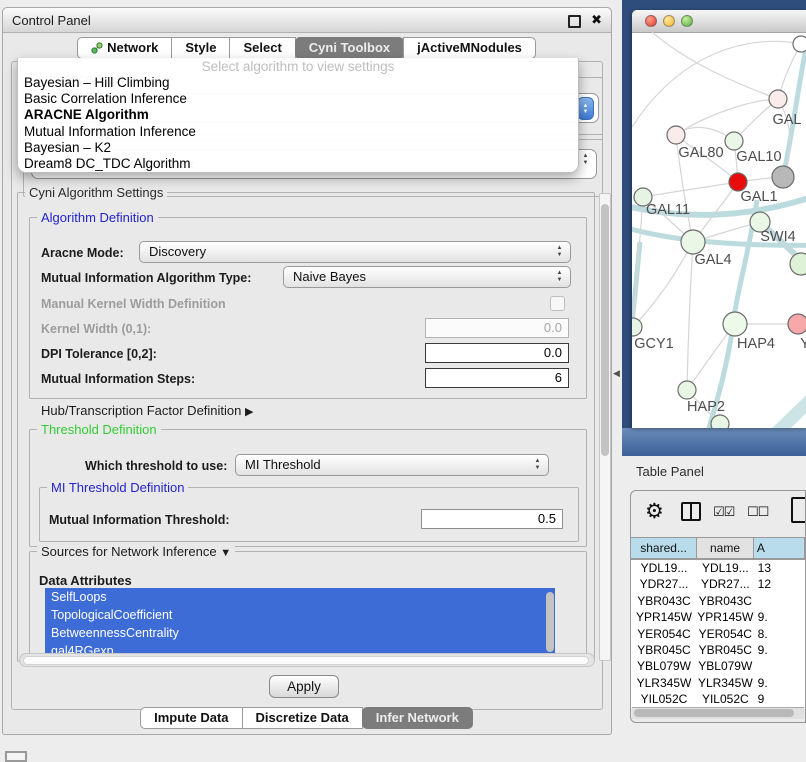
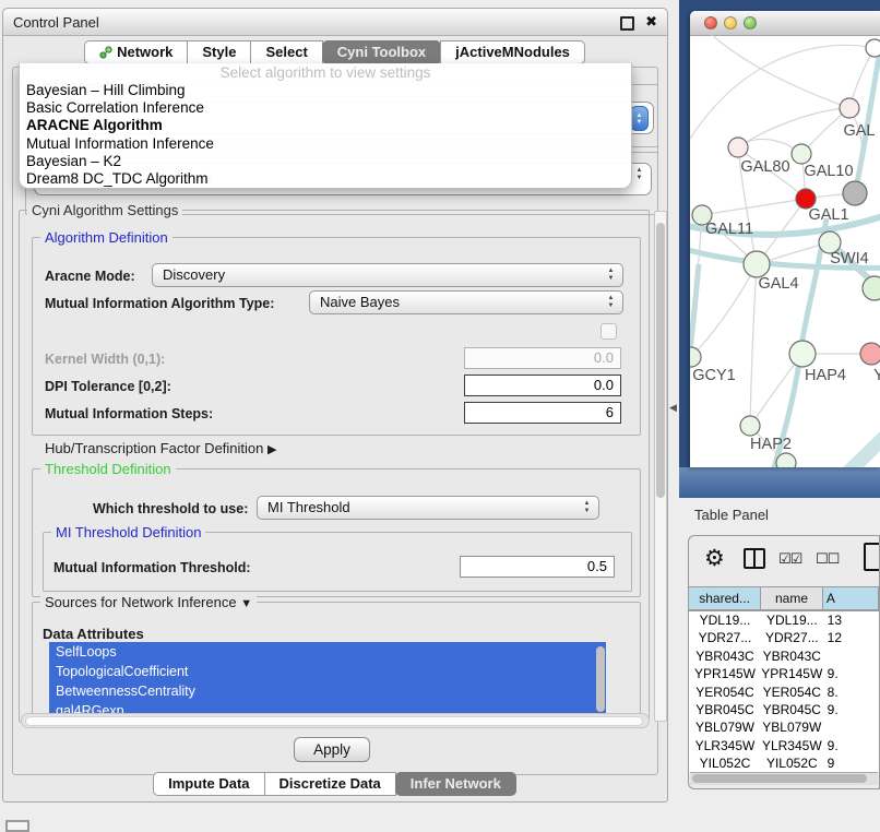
  Control Panel
  ✖
  Network
  Style
  Select
  Cyni Toolbox
  jActiveMNodules
  Select algorithm to view settings
  Bayesian – Hill Climbing
  Basic Correlation Inference
  ARACNE Algorithm
  Mutual Information Inference
  Bayesian – K2
  Dream8 DC_TDC Algorithm
  Cyni Algorithm Settings
  Algorithm Definition
  Aracne Mode:
  Discovery
  Mutual Information Algorithm Type:
  Naive Bayes
- Manual Kernel Width Definition
  Kernel Width (0,1):
  0.0
  DPI Tolerance [0,2]:
  0.0
  Mutual Information Steps:
  6
  Hub/Transcription Factor Definition ▶
  Threshold Definition
  Which threshold to use:
  MI Threshold
  MI Threshold Definition
  Mutual Information Threshold:
  0.5
  Sources for Network Inference ▼
  Data Attributes
  SelfLoops
  TopologicalCoefficient
  BetweennessCentrality
  gal4RGexp
  Apply
  Impute Data
  Discretize Data
  Infer Network
  ◀
  GAL
  GAL80
  GAL10
  GAL1
  GAL11
  SWI4
  GAL4
  GCY1
  HAP4
  Y
  HAP2
  Table Panel
  ⚙
  ☑☑
  ☐☐
  shared...
  name
  A
  YDL19...
  YDL19...
  13
  YDR27...
  YDR27...
  12
  YBR043C
  YBR043C
  YPR145W
  YPR145W
  9.
  YER054C
  YER054C
  8.
  YBR045C
  YBR045C
  9.
  YBL079W
  YBL079W
  YLR345W
  YLR345W
  9.
  YIL052C
  YIL052C
  9
